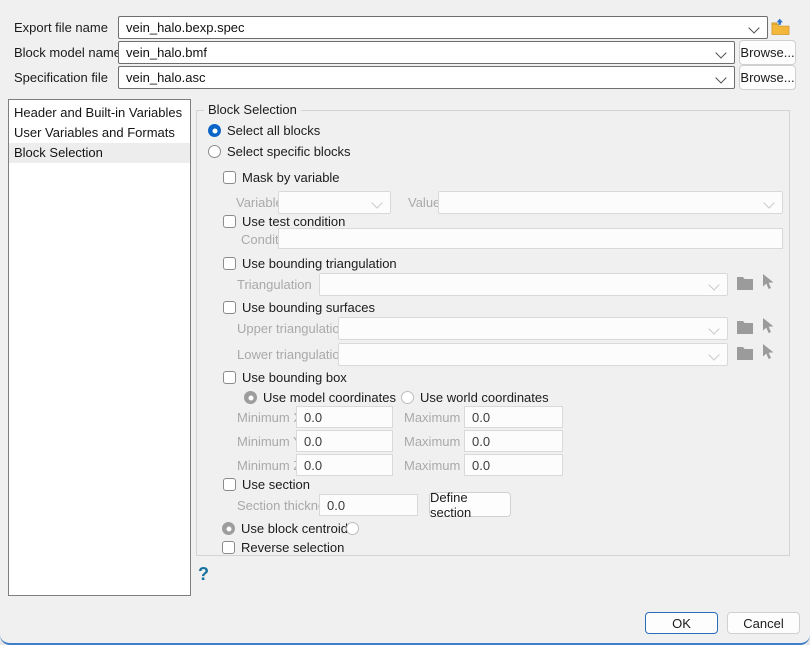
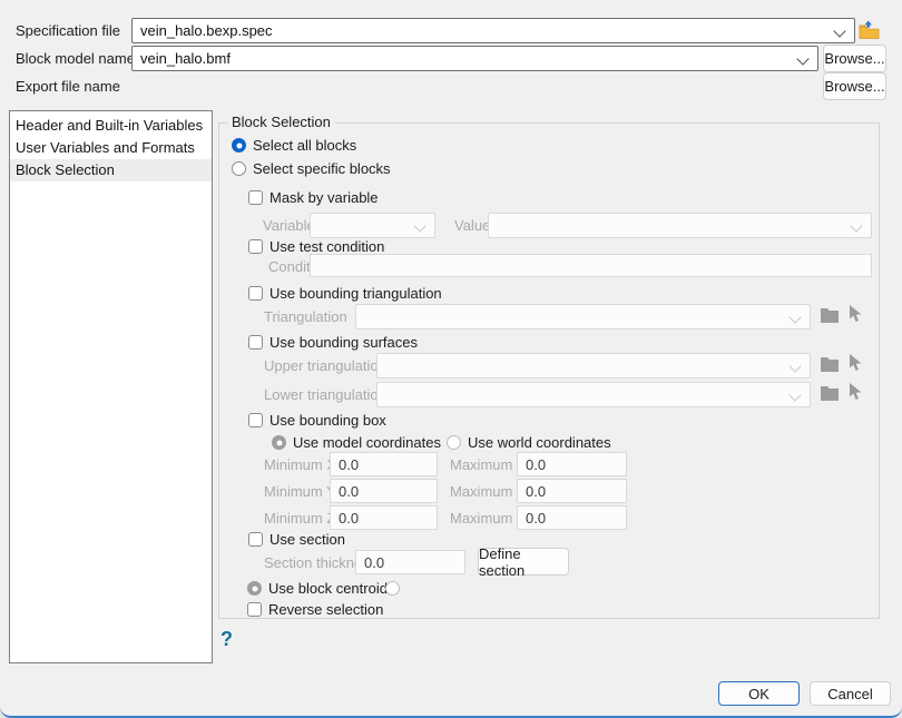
- Export file name
+ Specification file
  vein_halo.bexp.spec
  Block model nam
  vein_halo.bmf
  Browse...
- Specification file
+ Export file name
- vein_halo.asc
  Browse...
  Header and Built-in Variables
  User Variables and Formats
  Block Selection
  Block Selection
  Select all blocks
  Select specific blocks
  Mask by variable
  Variabl
  Value
  Use test condition
  Use bounding triangulation
  Triangulation
  Use bounding surfaces
  Upper triangulatio
  Lower triangulatio
  Use bounding box
  Use model coordinates
  Use world coordinates
  Minimum
  0.0
  Maximum
  0.0
  Minimum
  0.0
  Maximum
  0.0
  Minimum
  0.0
  Maximum
  0.0
  Use section
  Section thickn
  0.0
  Define section
  Use block centroid
  Reverse selection
  ?
  OK
  Cancel
